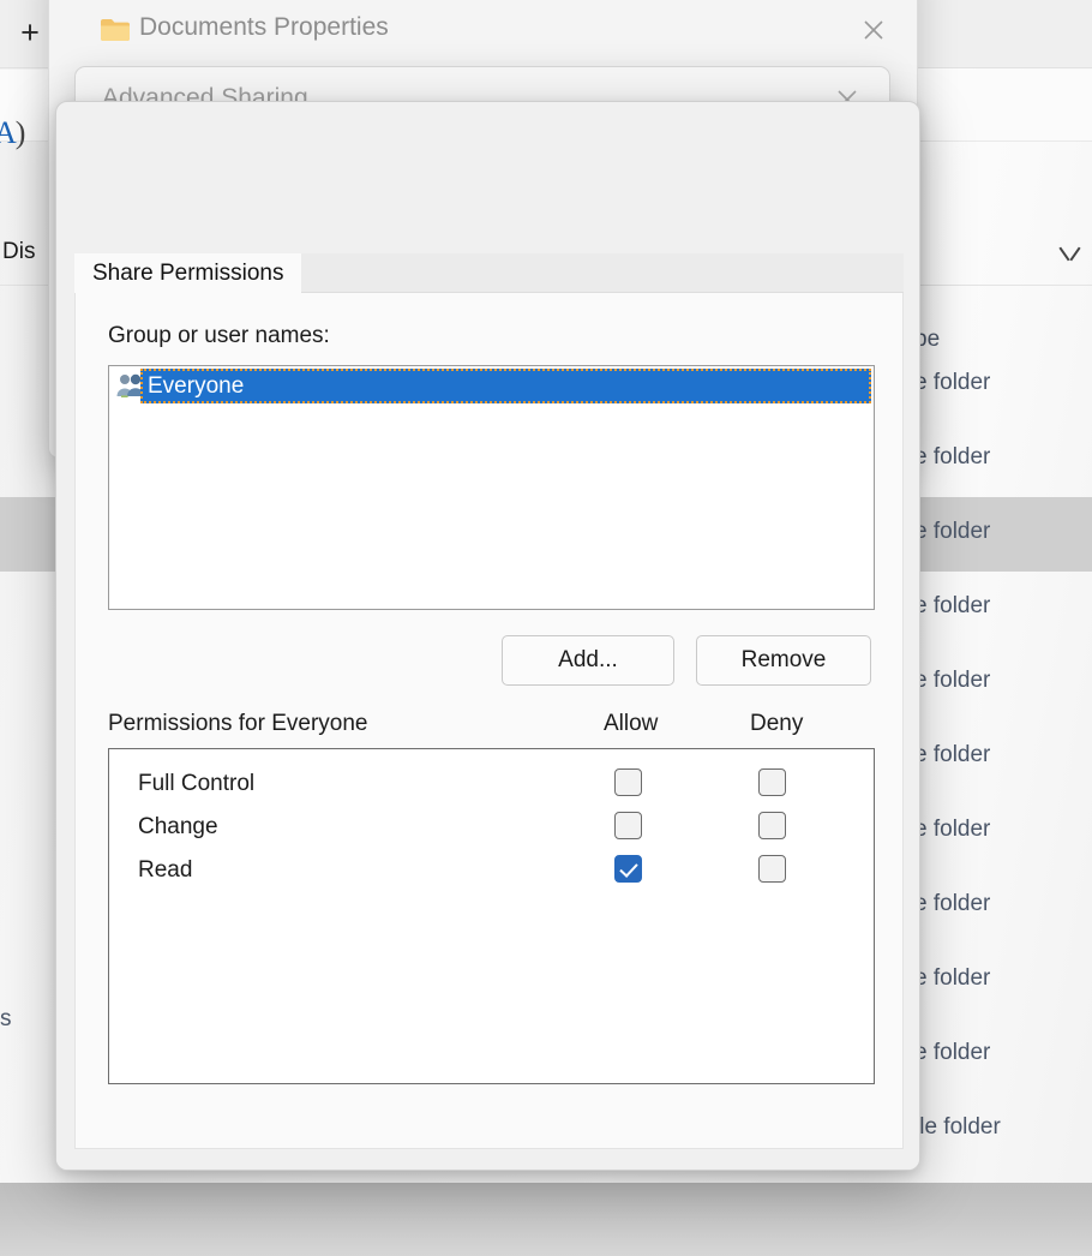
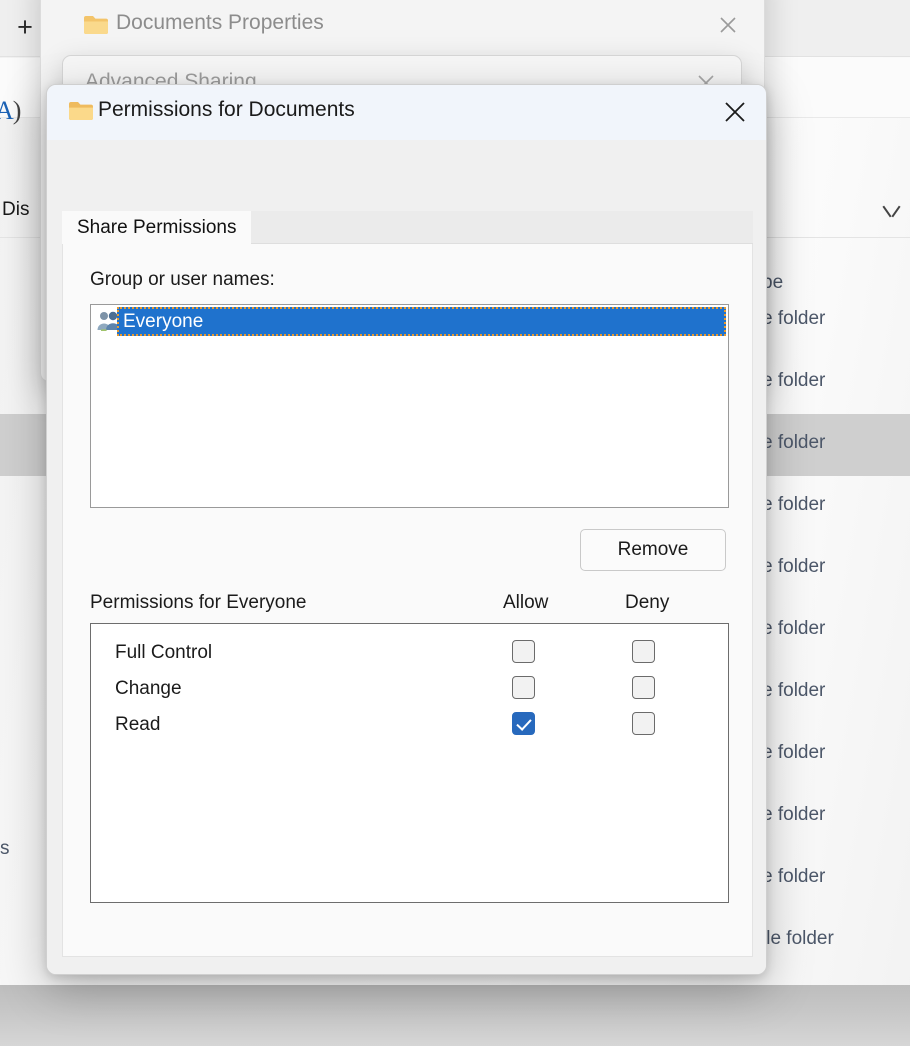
  +
  A)
  Dis
  pe
  e folder
  e folder
  e folder
  e folder
  e folder
  e folder
  e folder
  e folder
  e folder
  e folder
  le folder
  s
  Documents Properties
  Advanced Sharing
+ Permissions for Documents
  Share Permissions
  Group or user names:
  Everyone
- Add...
  Remove
  Permissions for Everyone
  Allow
  Deny
  Full Control
  Change
  Read
